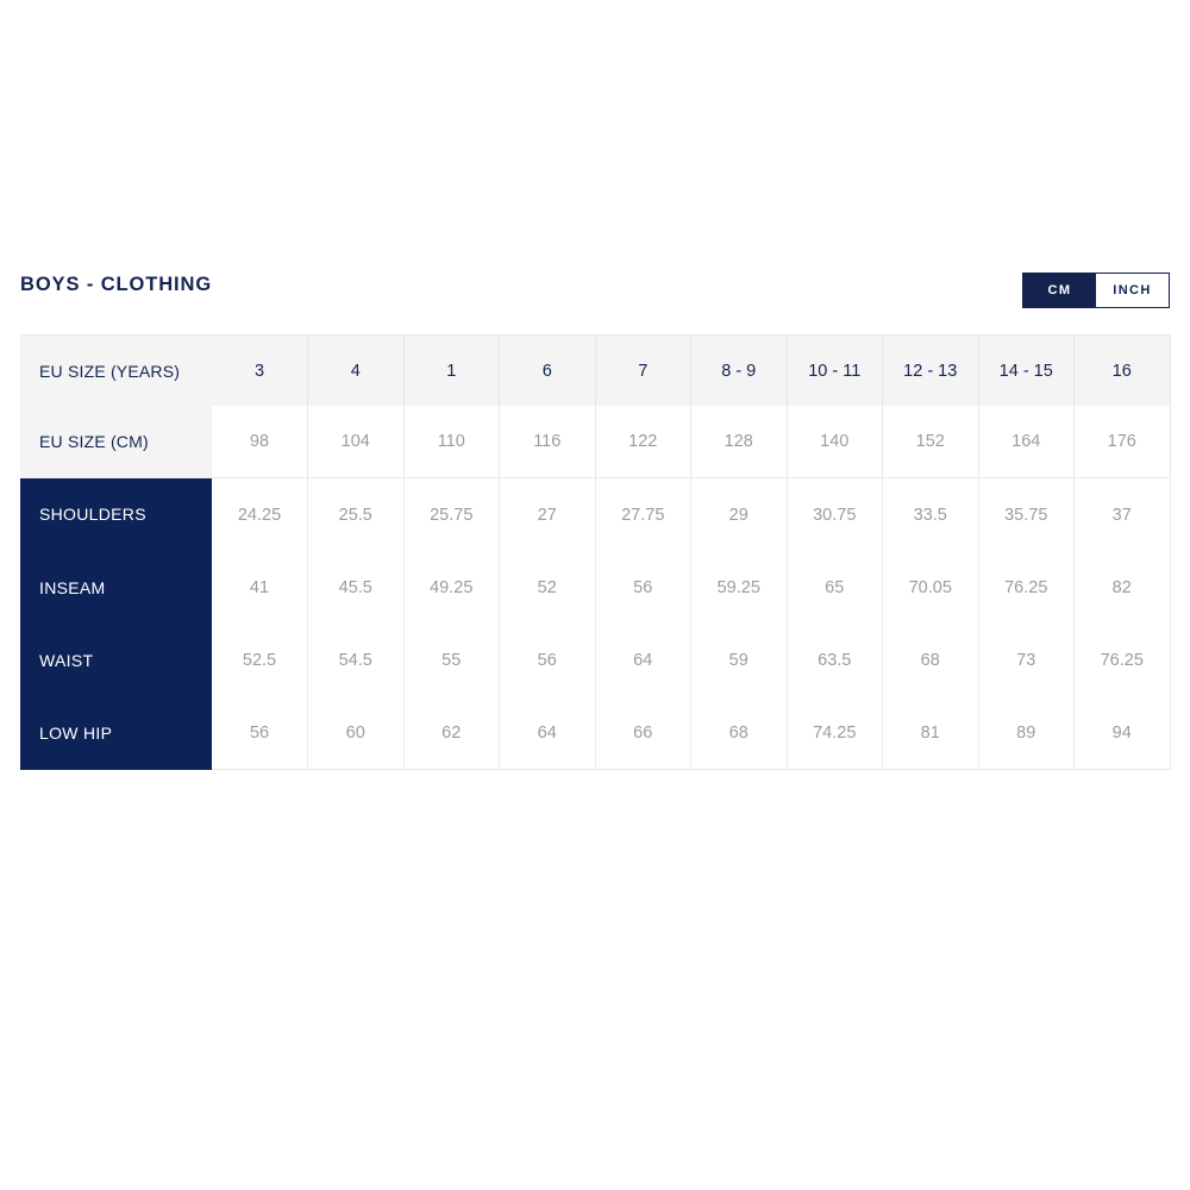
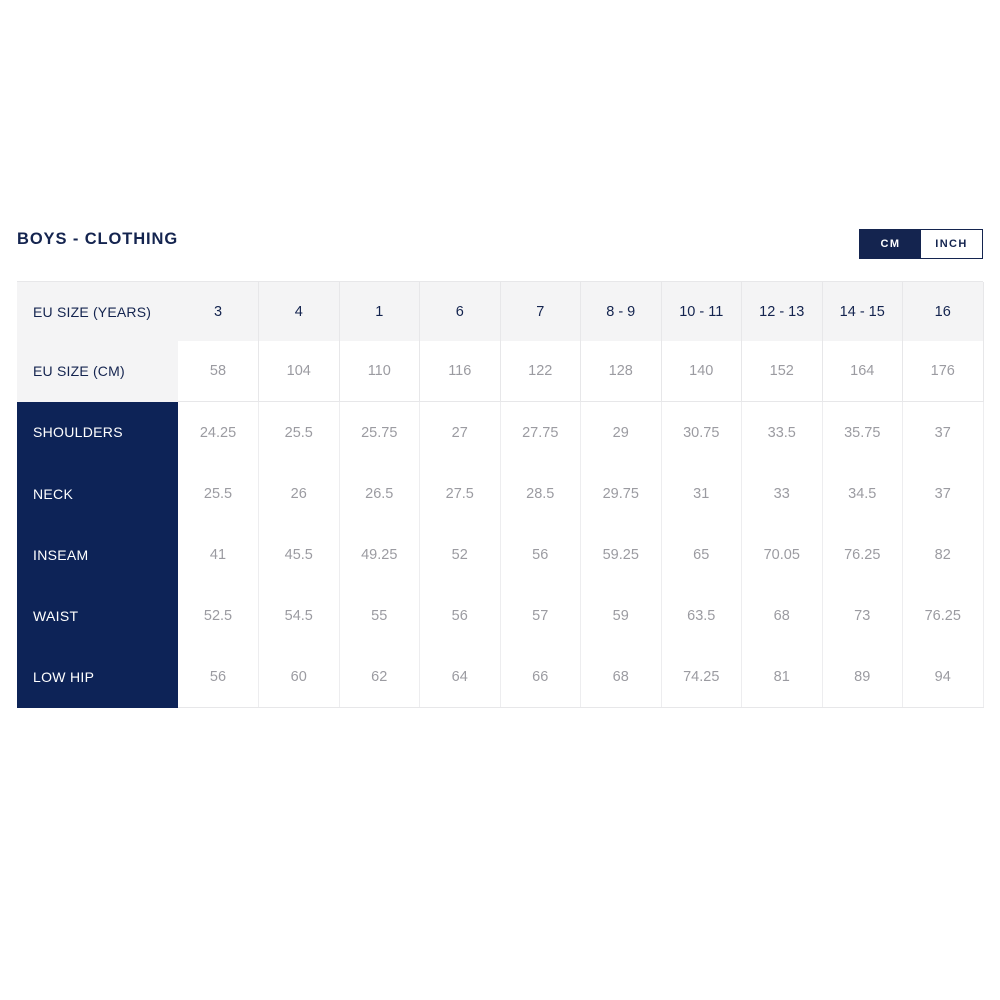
  BOYS - CLOTHING
  CM
  INCH
  EU SIZE (YEARS)	3	4	1	6	7	8 - 9	10 - 11	12 - 13	14 - 15	16
- EU SIZE (CM)	98	104	110	116	122	128	140	152	164	176
+ EU SIZE (CM)	58	104	110	116	122	128	140	152	164	176
  SHOULDERS	24.25	25.5	25.75	27	27.75	29	30.75	33.5	35.75	37
+ NECK	25.5	26	26.5	27.5	28.5	29.75	31	33	34.5	37
  INSEAM	41	45.5	49.25	52	56	59.25	65	70.05	76.25	82
- WAIST	52.5	54.5	55	56	64	59	63.5	68	73	76.25
+ WAIST	52.5	54.5	55	56	57	59	63.5	68	73	76.25
  LOW HIP	56	60	62	64	66	68	74.25	81	89	94
